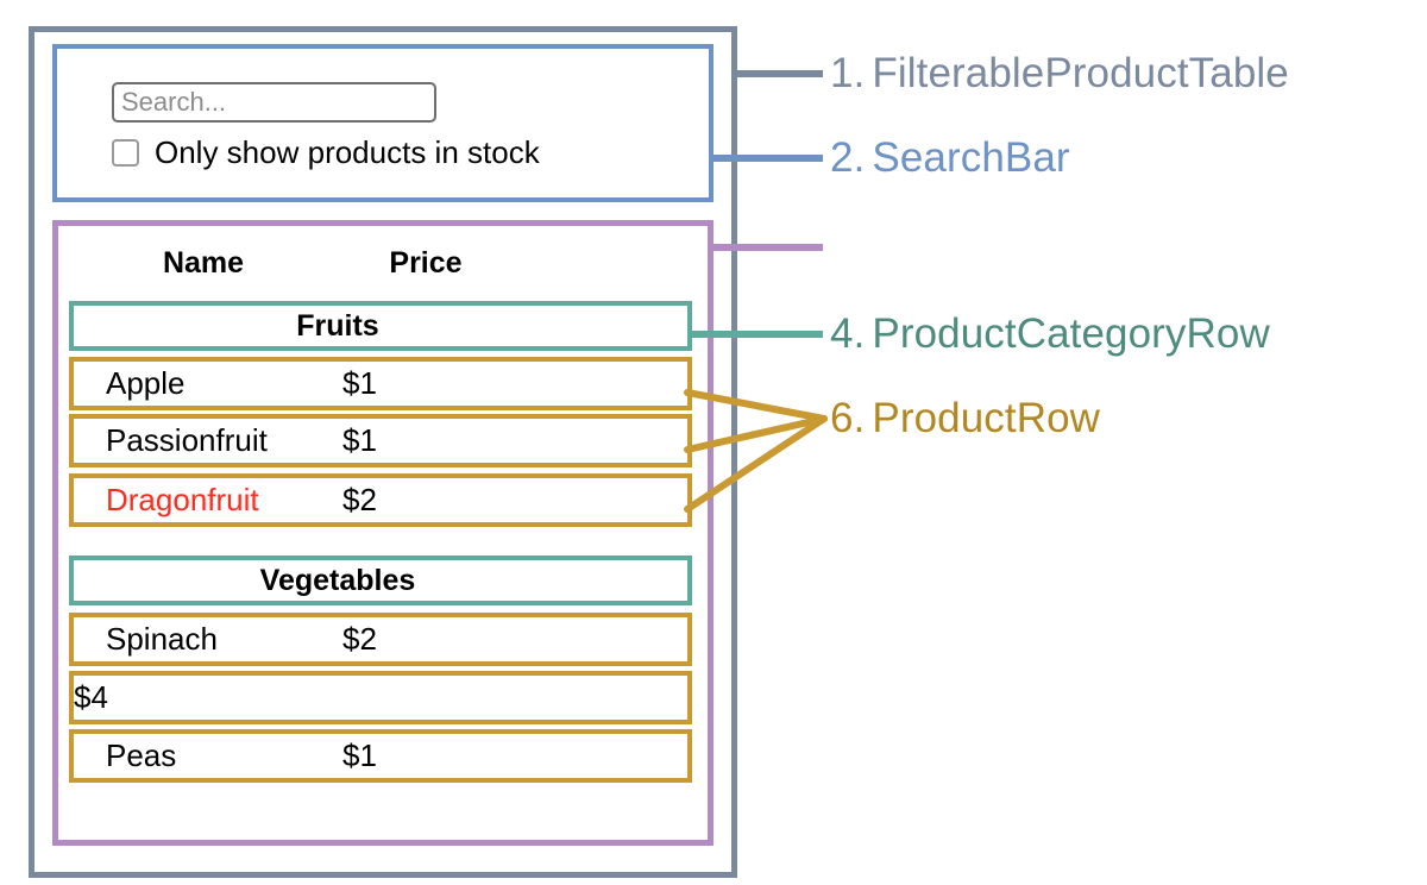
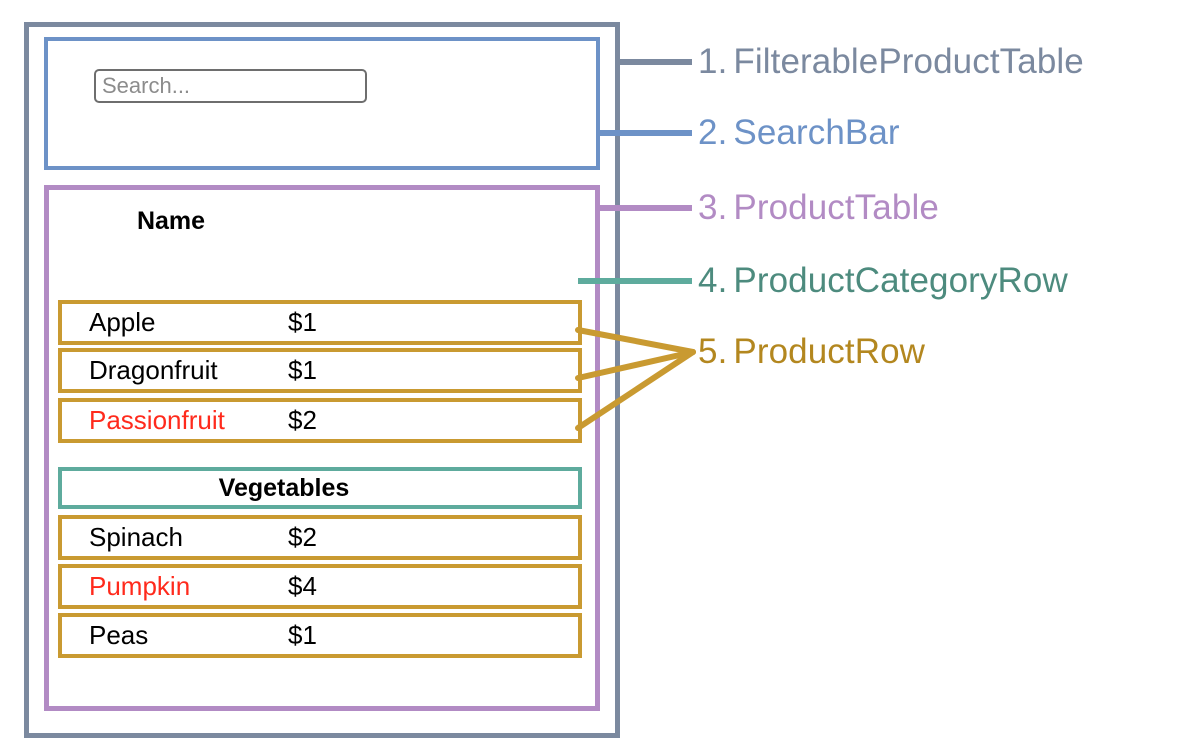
  Search...
- Only show products in stock
  Name
- Price
- Fruits
  Apple
  $1
- Passionfruit
+ Dragonfruit
  $1
- Dragonfruit
+ Passionfruit
  $2
  Vegetables
  Spinach
  $2
+ Pumpkin
  $4
  Peas
  $1
  1. FilterableProductTable
  2. SearchBar
+ 3. ProductTable
  4. ProductCategoryRow
- 6. ProductRow
+ 5. ProductRow
